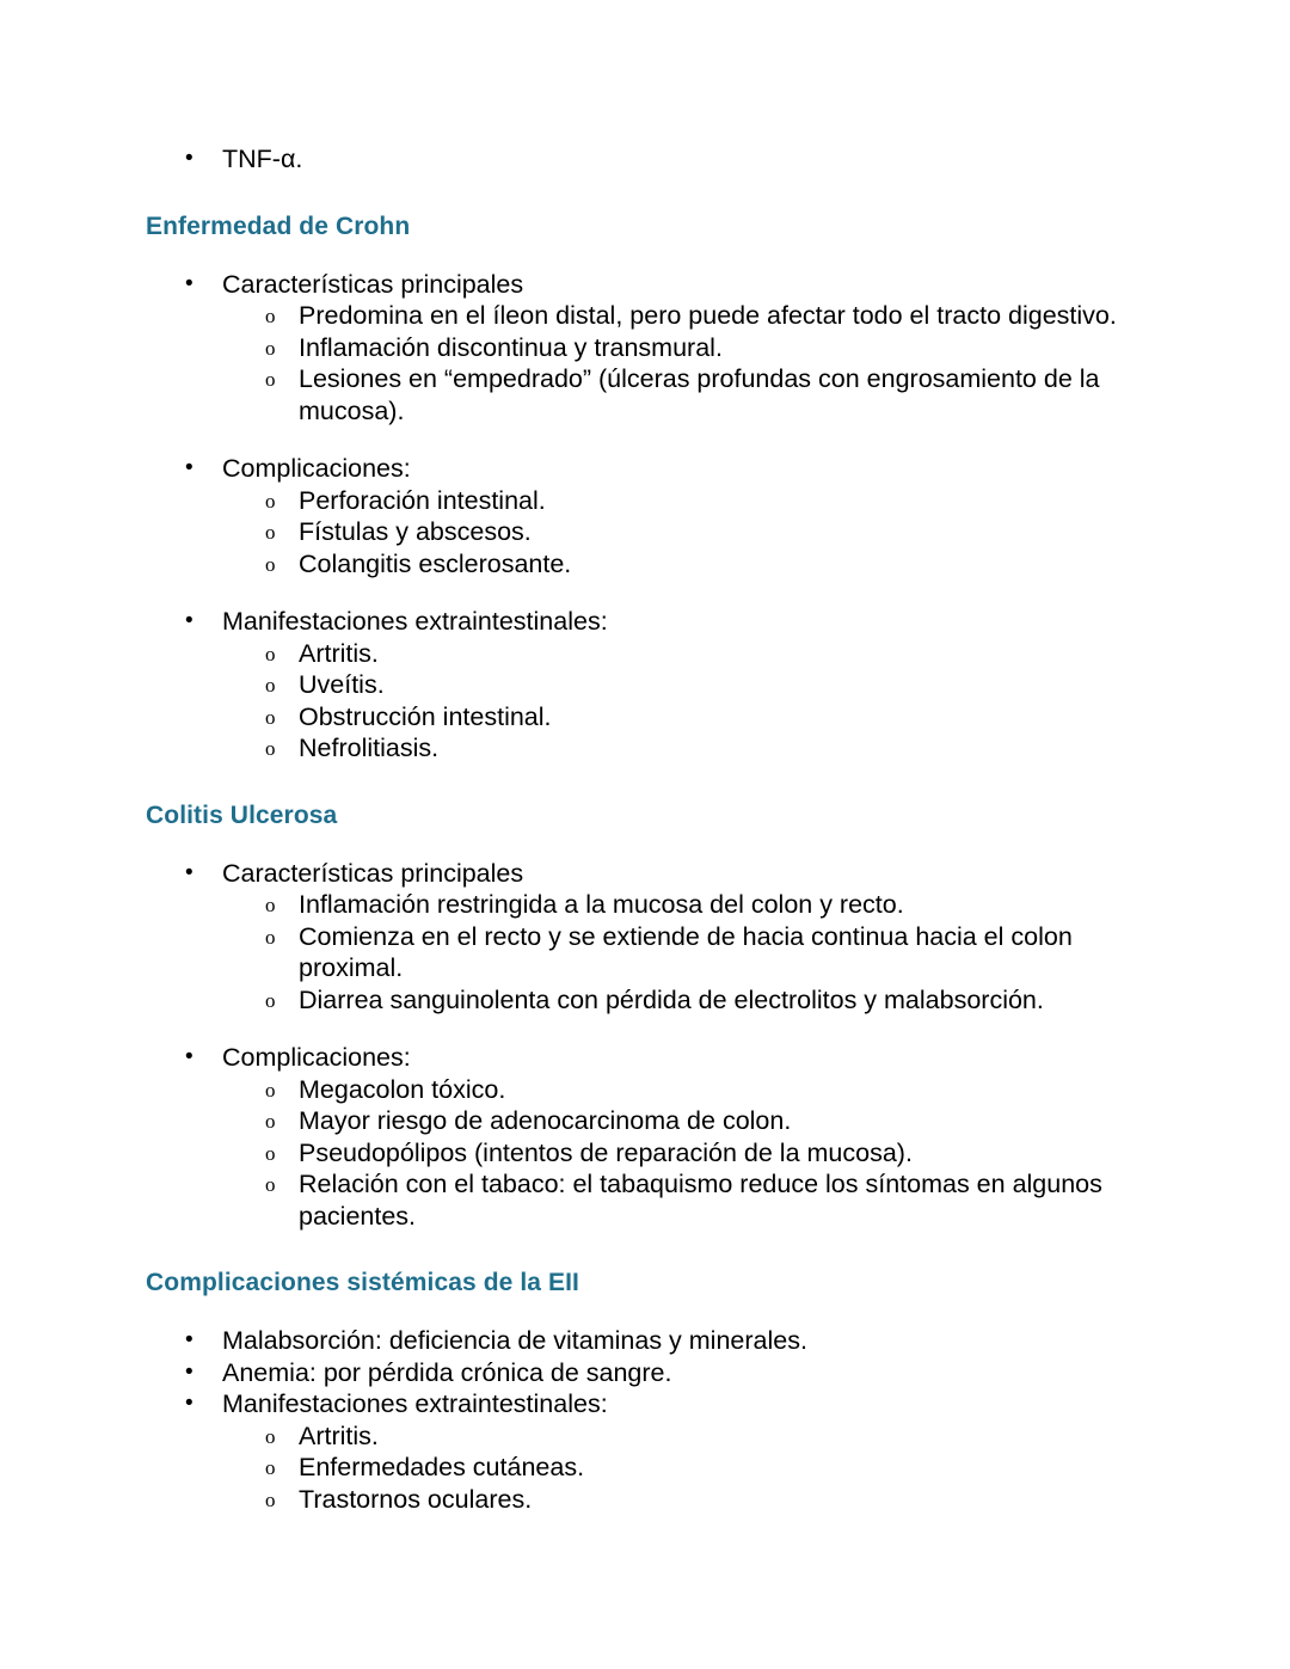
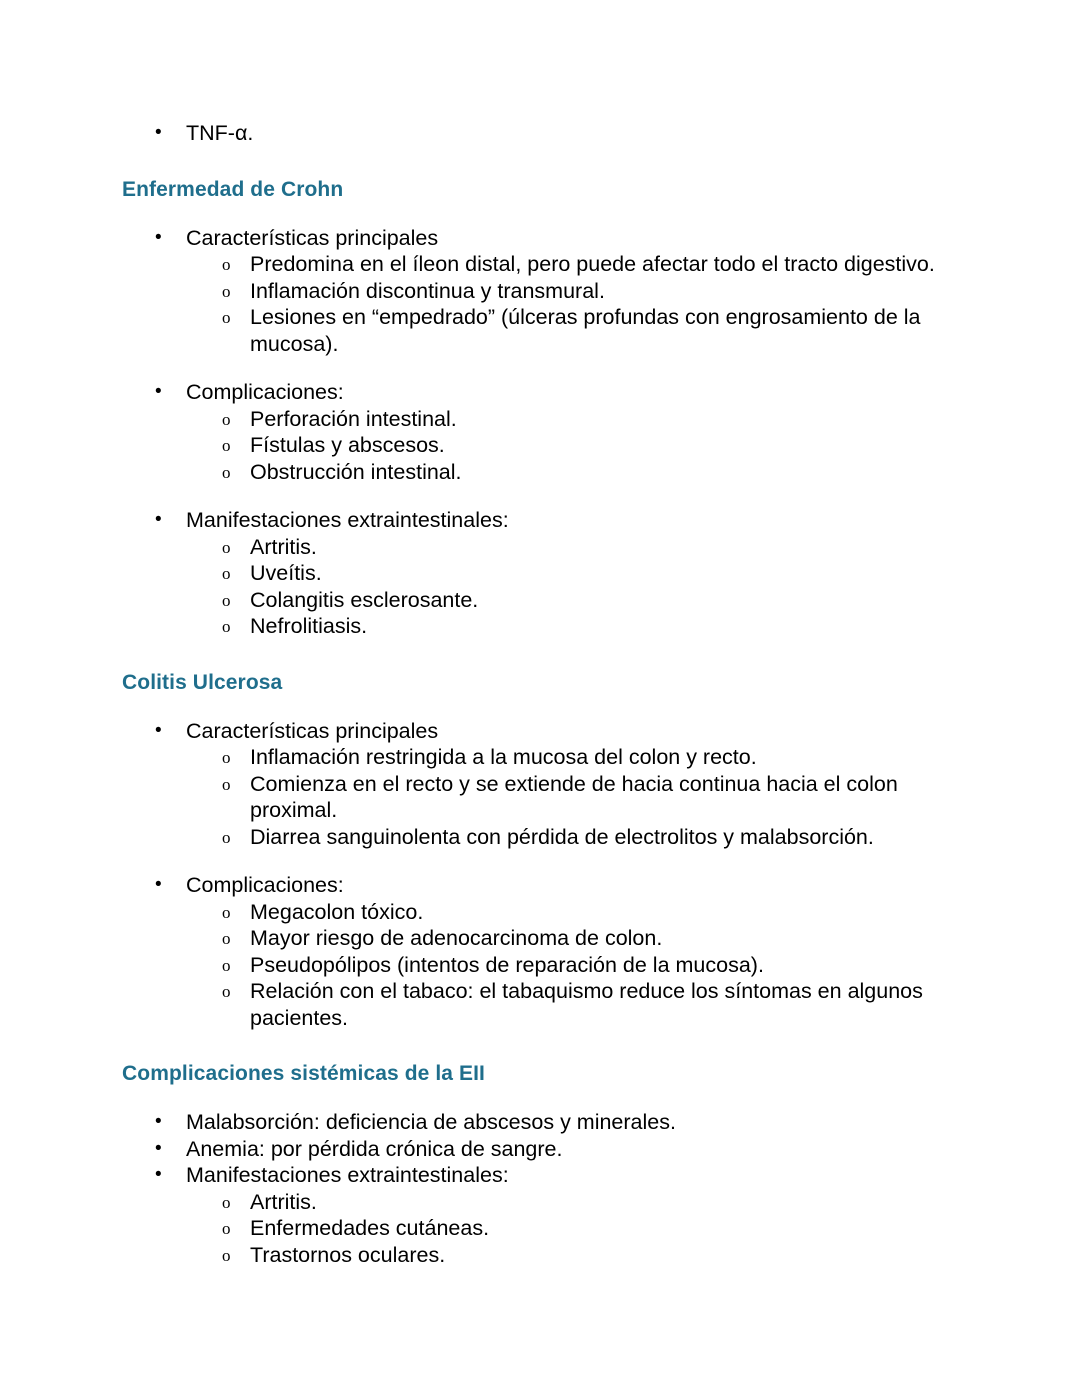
  TNF-α.
  Enfermedad de Crohn
  Características principales
  Predomina en el íleon distal, pero puede afectar todo el tracto digestivo.
  Inflamación discontinua y transmural.
  Lesiones en “empedrado” (úlceras profundas con engrosamiento de la mucosa).
  Complicaciones:
  Perforación intestinal.
  Fístulas y abscesos.
- Colangitis esclerosante.
+ Obstrucción intestinal.
  Manifestaciones extraintestinales:
  Artritis.
  Uveítis.
- Obstrucción intestinal.
+ Colangitis esclerosante.
  Nefrolitiasis.
  Colitis Ulcerosa
  Características principales
  Inflamación restringida a la mucosa del colon y recto.
  Comienza en el recto y se extiende de hacia continua hacia el colon proximal.
  Diarrea sanguinolenta con pérdida de electrolitos y malabsorción.
  Complicaciones:
  Megacolon tóxico.
  Mayor riesgo de adenocarcinoma de colon.
  Pseudopólipos (intentos de reparación de la mucosa).
  Relación con el tabaco: el tabaquismo reduce los síntomas en algunos pacientes.
  Complicaciones sistémicas de la EII
- Malabsorción: deficiencia de vitaminas y minerales.
+ Malabsorción: deficiencia de abscesos y minerales.
  Anemia: por pérdida crónica de sangre.
  Manifestaciones extraintestinales:
  Artritis.
  Enfermedades cutáneas.
  Trastornos oculares.
